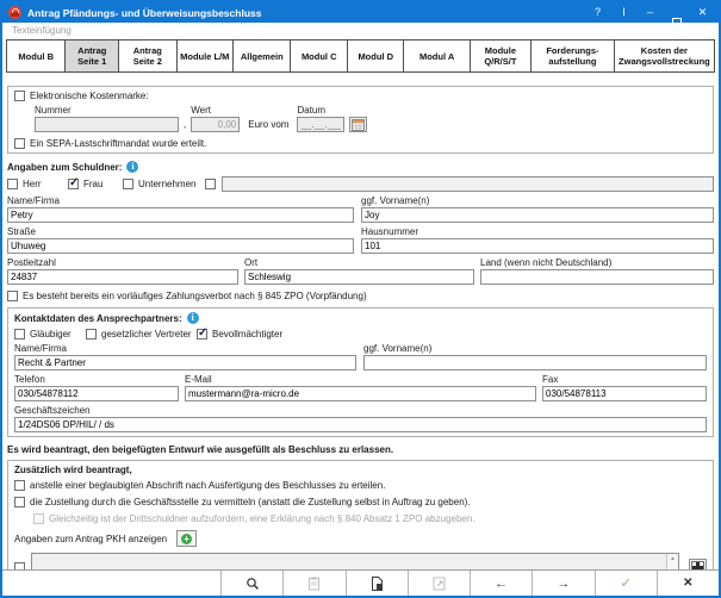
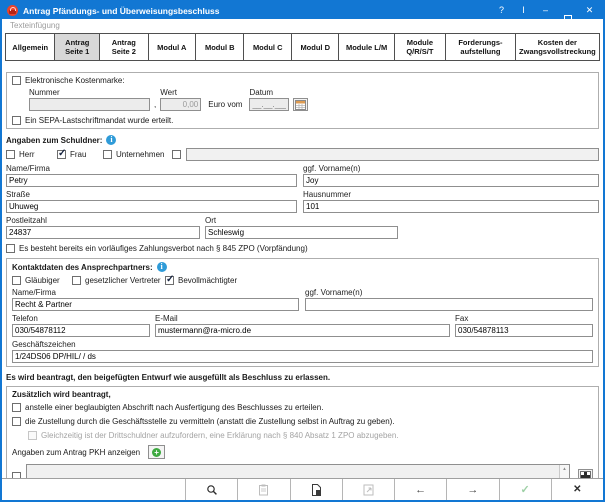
  Antrag Pfändungs- und Überweisungsbeschluss
  ?
  I
  –
  ✕
  Texteinfügung
- Modul B
+ Allgemein
  Antrag Seite 1
  Antrag Seite 2
- Module L/M
+ Modul A
- Allgemein
+ Modul B
  Modul C
  Modul D
- Modul A
+ Module L/M
  Module Q/R/S/T
  Forderungs- aufstellung
  Kosten der Zwangsvollstreckung
  Elektronische Kostenmarke:
  Nummer
  ,
  Wert
  0,00
  Euro vom
  Datum
  __.__.___
  Ein SEPA-Lastschriftmandat wurde erteilt.
  Angaben zum Schuldner:
  i
  Herr
  Frau
  Unternehmen
  Name/Firma
  Petry
  ggf. Vorname(n)
  Joy
  Straße
  Uhuweg
  Hausnummer
  101
  Postleitzahl
  24837
  Ort
  Schleswig
- Land (wenn nicht Deutschland)
  Es besteht bereits ein vorläufiges Zahlungsverbot nach § 845 ZPO (Vorpfändung)
  Kontaktdaten des Ansprechpartners:
  i
  Gläubiger
  gesetzlicher Vertreter
  Bevollmächtigter
  Name/Firma
  Recht & Partner
  ggf. Vorname(n)
  Telefon
  030/54878112
  E-Mail
  mustermann@ra-micro.de
  Fax
  030/54878113
  Geschäftszeichen
  1/24DS06 DP/HIL/ / ds
  Es wird beantragt, den beigefügten Entwurf wie ausgefüllt als Beschluss zu erlassen.
  Zusätzlich wird beantragt,
  anstelle einer beglaubigten Abschrift nach Ausfertigung des Beschlusses zu erteilen.
  die Zustellung durch die Geschäftsstelle zu vermitteln (anstatt die Zustellung selbst in Auftrag zu geben).
  Gleichzeitig ist der Drittschuldner aufzufordern, eine Erklärung nach § 840 Absatz 1 ZPO abzugeben.
  Angaben zum Antrag PKH anzeigen
  +
  ←
  →
  ✓
  ✕
